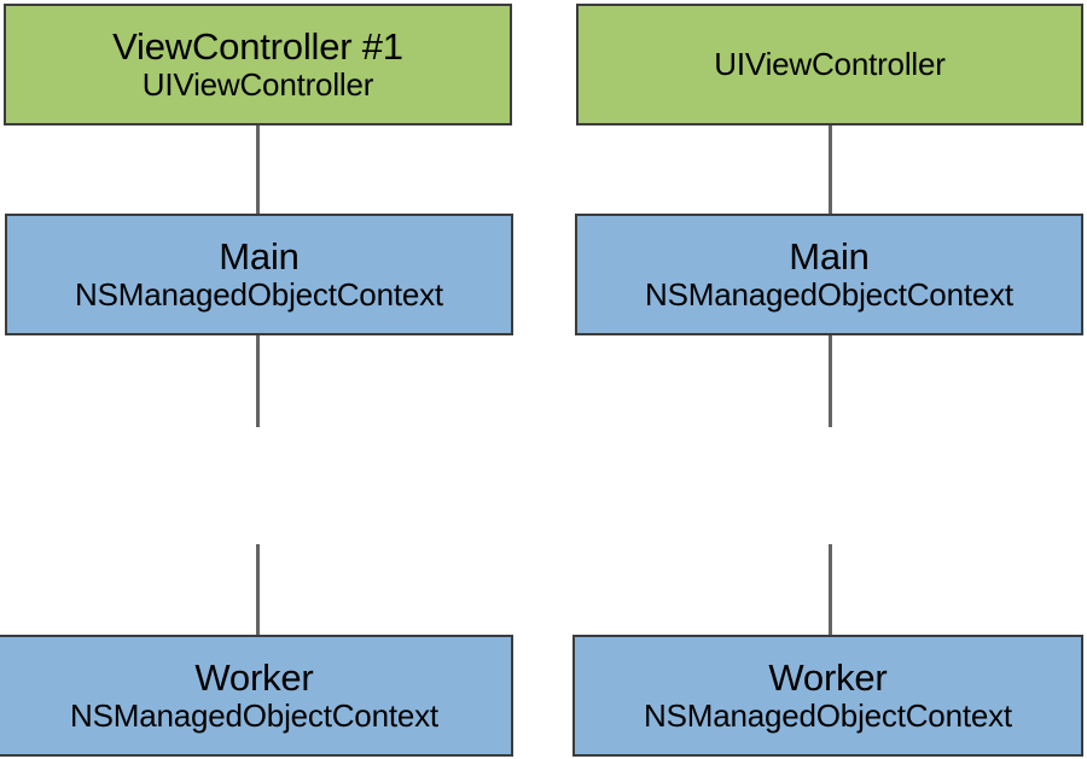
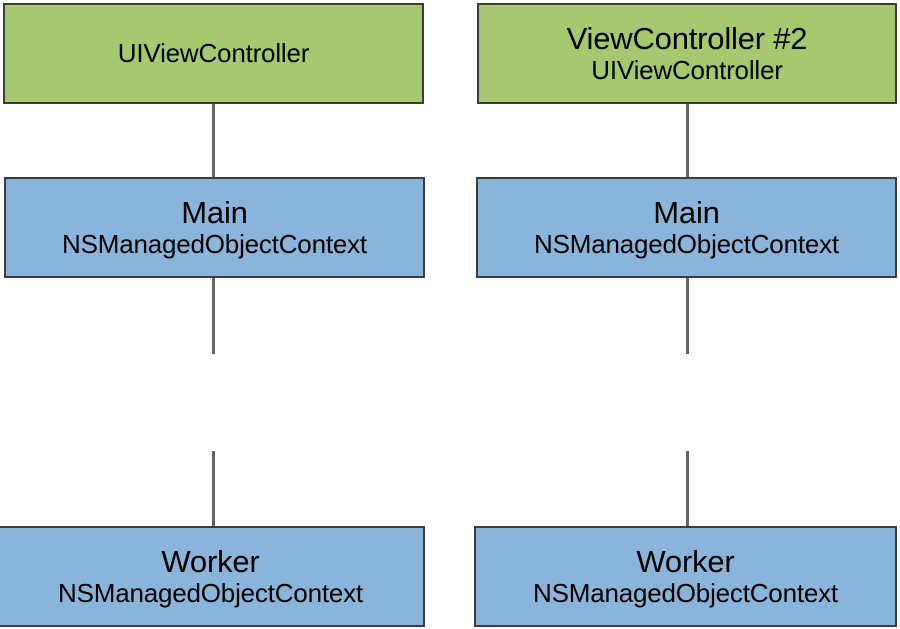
- ViewController #1
  UIViewController
+ ViewController #2
  UIViewController
  Main
  NSManagedObjectContext
  Main
  NSManagedObjectContext
  Worker
  NSManagedObjectContext
  Worker
  NSManagedObjectContext
